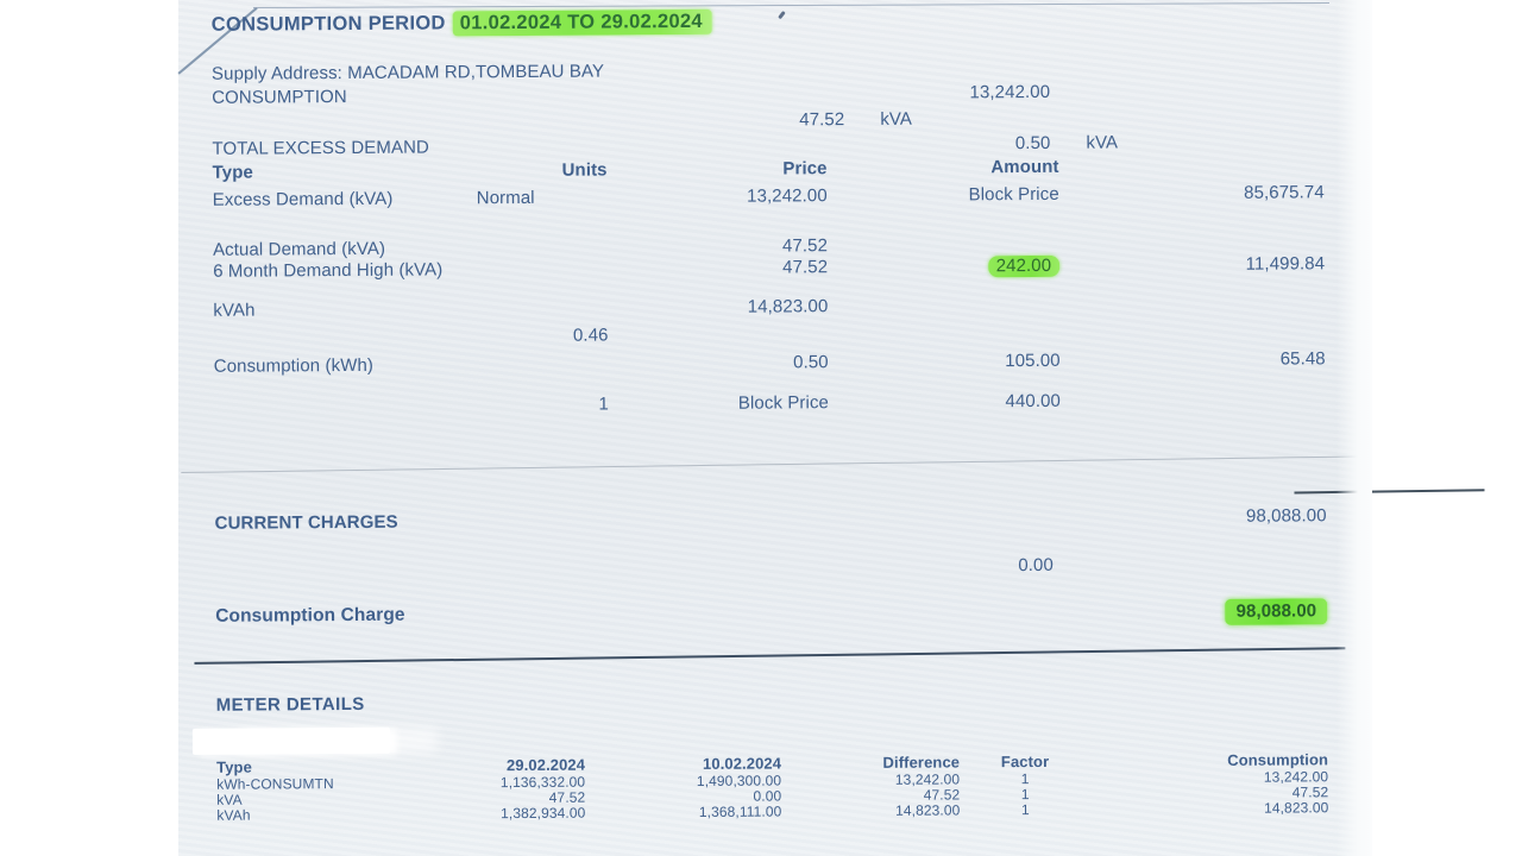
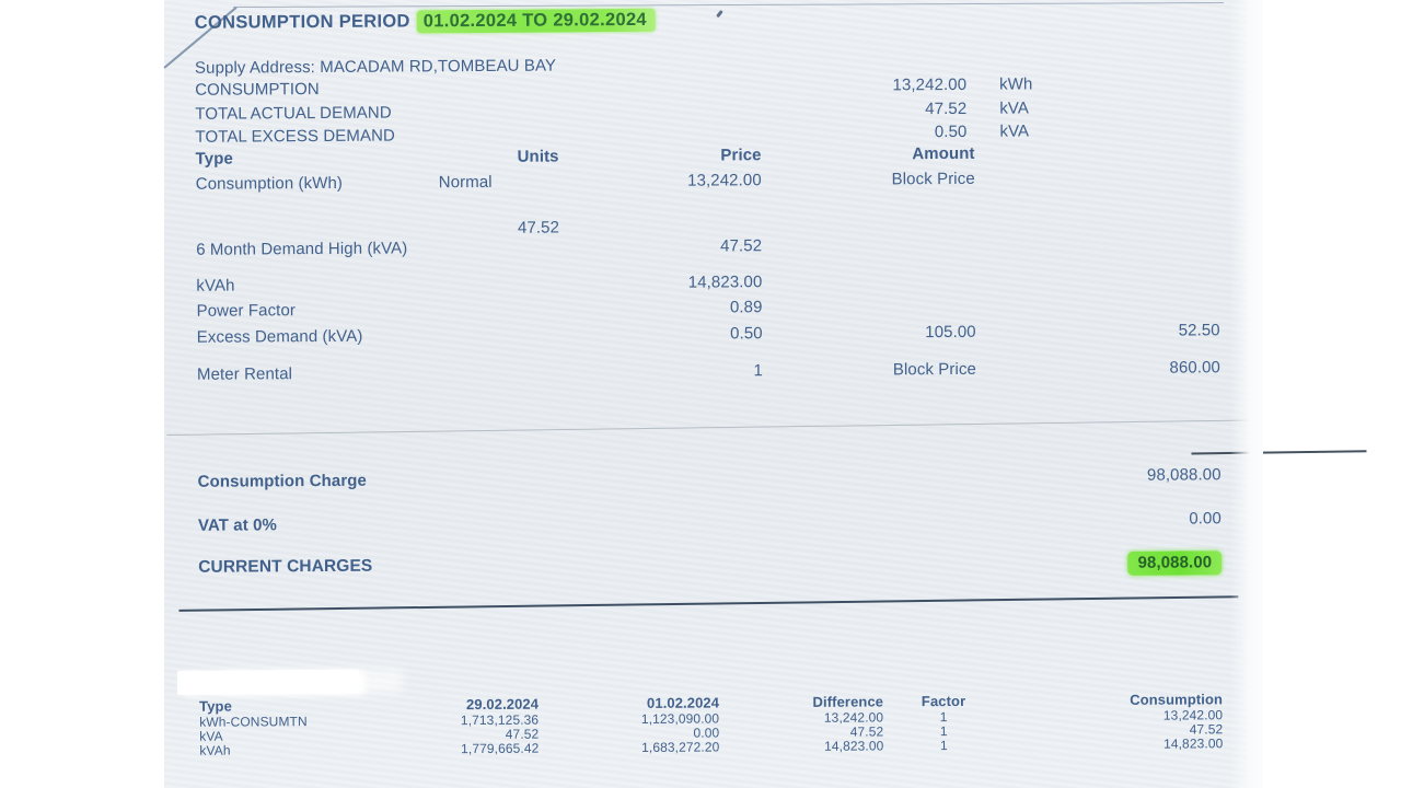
  CONSUMPTION PERIOD 01.02.2024 TO 29.02.2024
  Supply Address: MACADAM RD,TOMBEAU BAY
  CONSUMPTION
  13,242.00
+ kWh
+ TOTAL ACTUAL DEMAND
  47.52
  kVA
  TOTAL EXCESS DEMAND
  0.50
  kVA
  Type
  Units
  Price
  Amount
- Excess Demand (kVA)
+ Consumption (kWh)
  Normal
  13,242.00
  Block Price
- 85,675.74
- Actual Demand (kVA)
  47.52
  6 Month Demand High (kVA)
  47.52
- 242.00
- 11,499.84
  kVAh
  14,823.00
+ Power Factor
- 0.46
+ 0.89
- Consumption (kWh)
+ Excess Demand (kVA)
  0.50
  105.00
- 65.48
+ 52.50
+ Meter Rental
  1
  Block Price
- 440.00
+ 860.00
- CURRENT CHARGES
+ Consumption Charge
  98,088.00
+ VAT at 0%
  0.00
- Consumption Charge
+ CURRENT CHARGES
  98,088.00
- METER DETAILS
  Type
  29.02.2024
- 10.02.2024
+ 01.02.2024
  Difference
  Factor
  Consumption
  kWh-CONSUMTN
- 1,136,332.00
+ 1,713,125.36
- 1,490,300.00
+ 1,123,090.00
  13,242.00
  1
  13,242.00
  kVA
  47.52
  0.00
  47.52
  1
  47.52
  kVAh
- 1,382,934.00
+ 1,779,665.42
- 1,368,111.00
+ 1,683,272.20
  14,823.00
  1
  14,823.00
